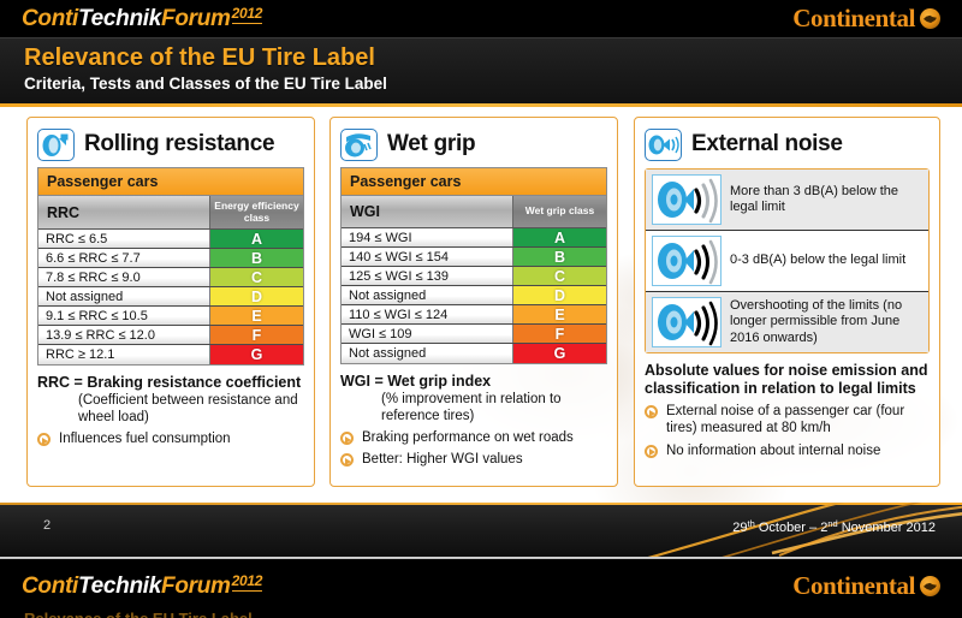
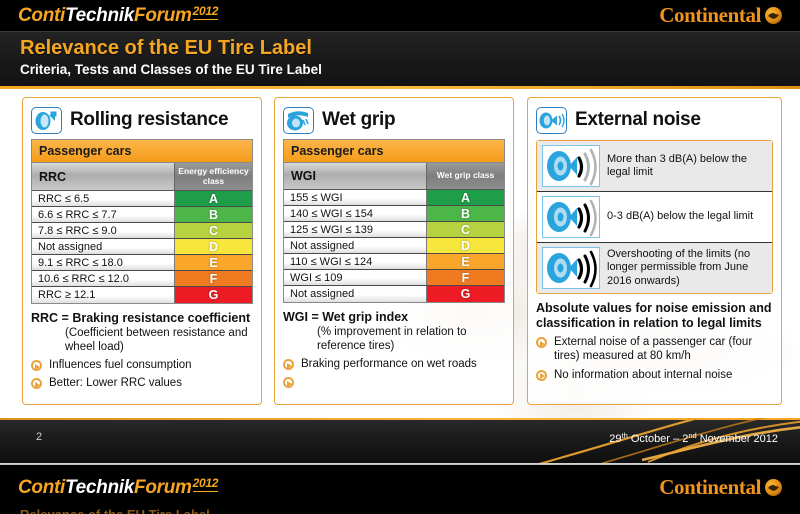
  ContiTechnikForum2012
  Continental
  Relevance of the EU Tire Label
  Criteria, Tests and Classes of the EU Tire Label
  Rolling resistance
  Passenger cars
  RRC
  Energy efficiency class
  RRC ≤ 6.5
  A
  6.6 ≤ RRC ≤ 7.7
  B
  7.8 ≤ RRC ≤ 9.0
  C
  Not assigned
  D
- 9.1 ≤ RRC ≤ 10.5
+ 9.1 ≤ RRC ≤ 18.0
  E
- 13.9 ≤ RRC ≤ 12.0
+ 10.6 ≤ RRC ≤ 12.0
  F
  RRC ≥ 12.1
  G
  RRC = Braking resistance coefficient
  (Coefficient between resistance and wheel load)
  Influences fuel consumption
+ Better: Lower RRC values
  Wet grip
  Passenger cars
  WGI
  Wet grip class
- 194 ≤ WGI
+ 155 ≤ WGI
  A
  140 ≤ WGI ≤ 154
  B
  125 ≤ WGI ≤ 139
  C
  Not assigned
  D
  110 ≤ WGI ≤ 124
  E
  WGI ≤ 109
  F
  Not assigned
  G
  WGI = Wet grip index
  (% improvement in relation to reference tires)
  Braking performance on wet roads
- Better: Higher WGI values
  External noise
  More than 3 dB(A) below the legal limit
  0-3 dB(A) below the legal limit
  Overshooting of the limits (no longer permissible from June 2016 onwards)
  Absolute values for noise emission and classification in relation to legal limits
  External noise of a passenger car (four tires) measured at 80 km/h
  No information about internal noise
  2
  29th October – 2nd November 2012
  ContiTechnikForum2012
  Continental
